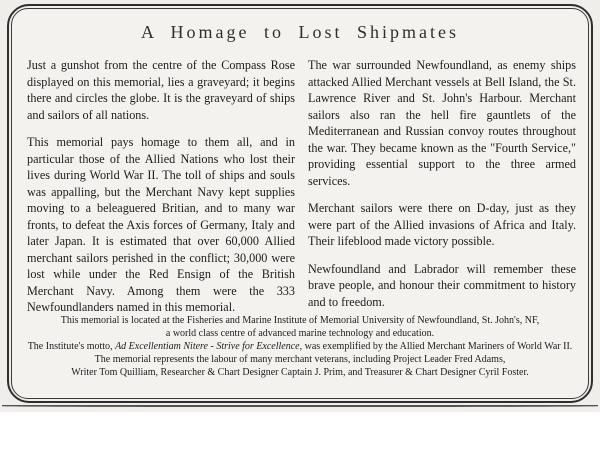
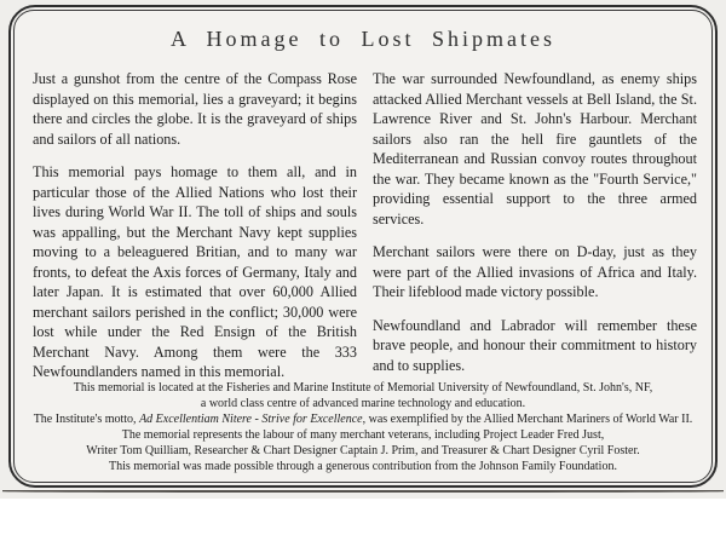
  A Homage to Lost Shipmates
  Just a gunshot from the centre of the Compass Rose displayed on this memorial, lies a graveyard; it begins there and circles the globe. It is the graveyard of ships and sailors of all nations.
  This memorial pays homage to them all, and in particular those of the Allied Nations who lost their lives during World War II. The toll of ships and souls was appalling, but the Merchant Navy kept supplies moving to a beleaguered Britian, and to many war fronts, to defeat the Axis forces of Germany, Italy and later Japan. It is estimated that over 60,000 Allied merchant sailors perished in the conflict; 30,000 were lost while under the Red Ensign of the British Merchant Navy. Among them were the 333 Newfoundlanders named in this memorial.
  The war surrounded Newfoundland, as enemy ships attacked Allied Merchant vessels at Bell Island, the St. Lawrence River and St. John's Harbour. Merchant sailors also ran the hell fire gauntlets of the Mediterranean and Russian convoy routes throughout the war. They became known as the "Fourth Service," providing essential support to the three armed services.
  Merchant sailors were there on D-day, just as they were part of the Allied invasions of Africa and Italy. Their lifeblood made victory possible.
- Newfoundland and Labrador will remember these brave people, and honour their commitment to history and to freedom.
+ Newfoundland and Labrador will remember these brave people, and honour their commitment to history and to supplies.
  This memorial is located at the Fisheries and Marine Institute of Memorial University of Newfoundland, St. John's, NF,
  a world class centre of advanced marine technology and education.
  The Institute's motto, Ad Excellentiam Nitere - Strive for Excellence, was exemplified by the Allied Merchant Mariners of World War II.
- The memorial represents the labour of many merchant veterans, including Project Leader Fred Adams,
+ The memorial represents the labour of many merchant veterans, including Project Leader Fred Just,
  Writer Tom Quilliam, Researcher & Chart Designer Captain J. Prim, and Treasurer & Chart Designer Cyril Foster.
+ This memorial was made possible through a generous contribution from the Johnson Family Foundation.
